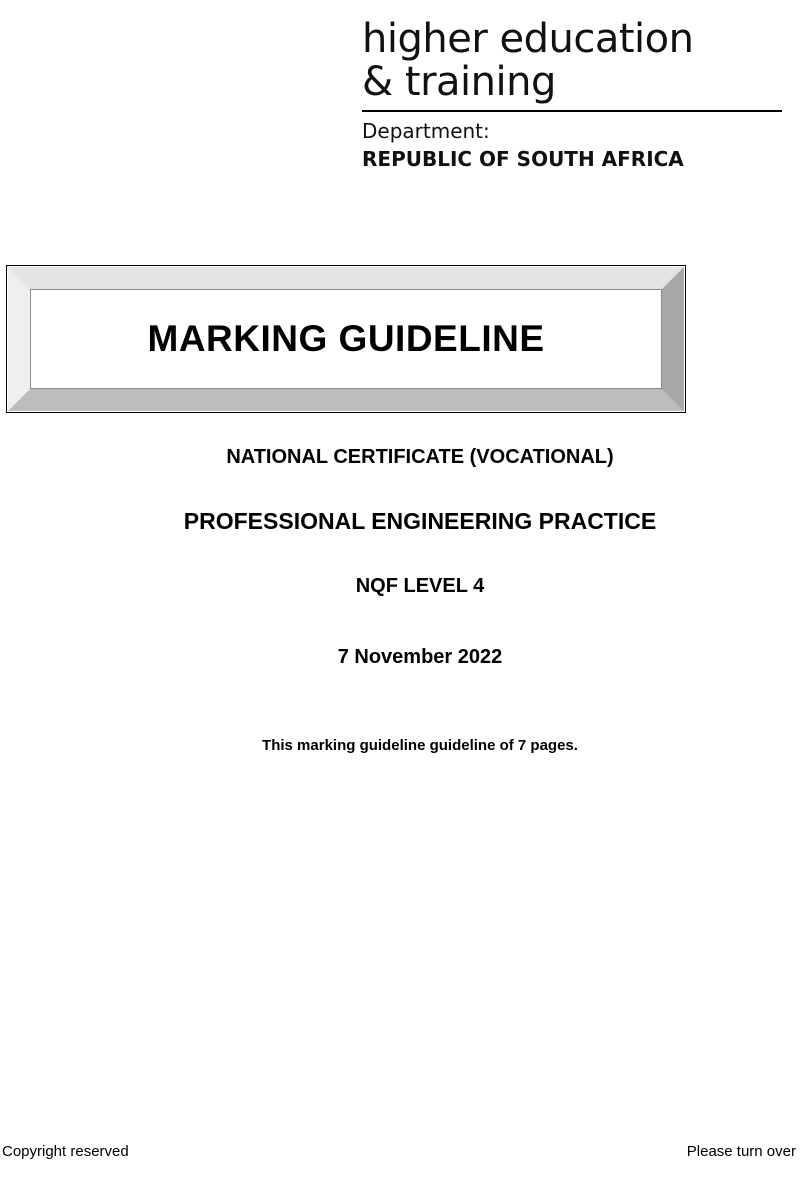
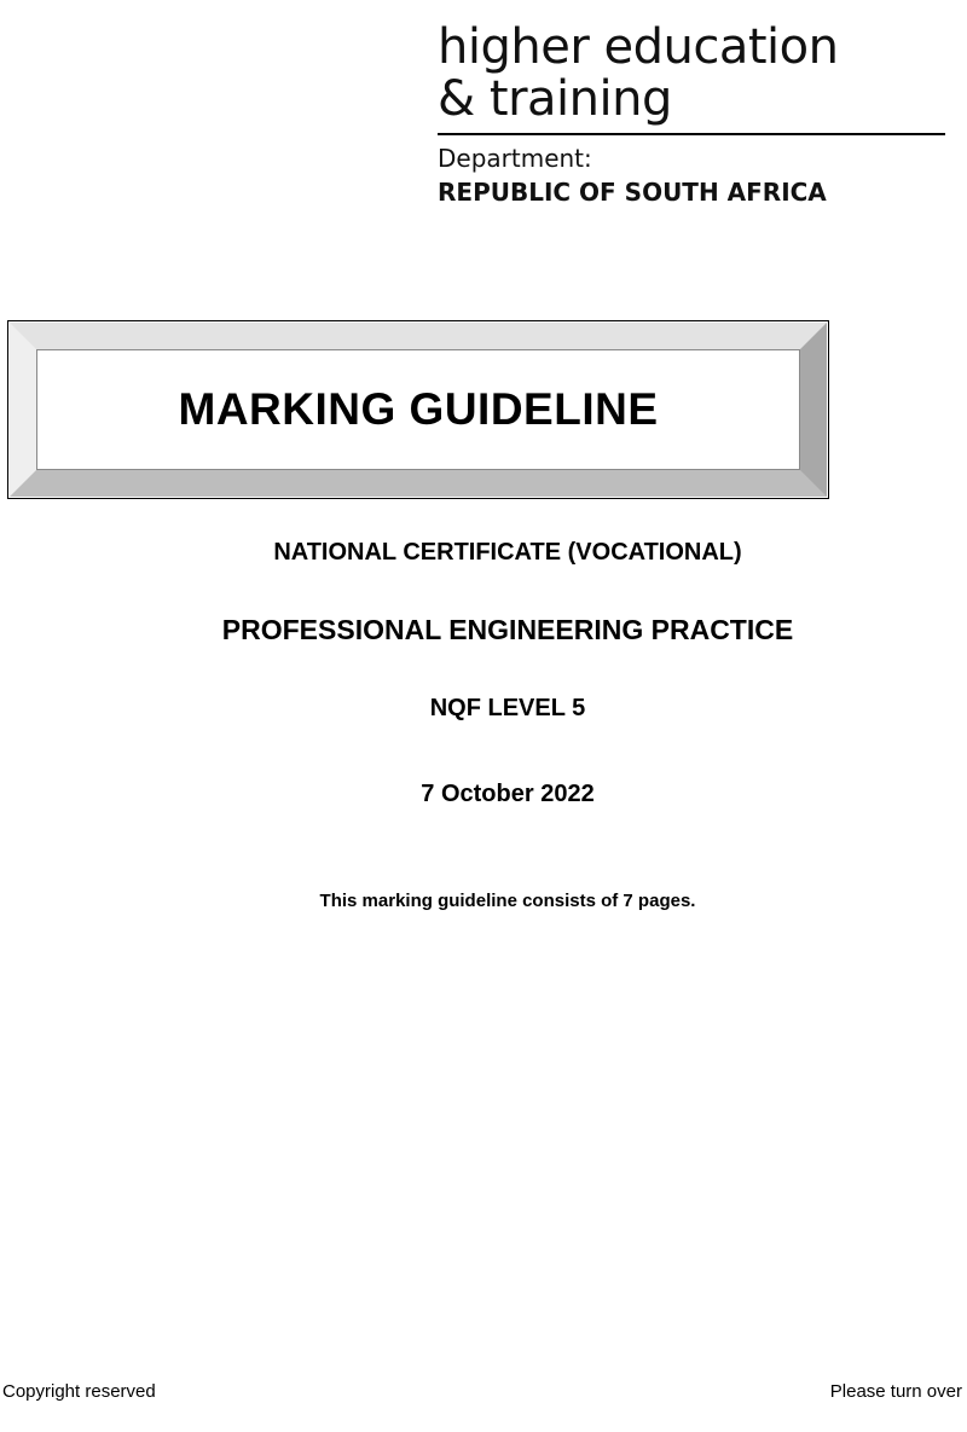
  higher education
  & training
  Department:
  REPUBLIC OF SOUTH AFRICA
  MARKING GUIDELINE
  NATIONAL CERTIFICATE (VOCATIONAL)
  PROFESSIONAL ENGINEERING PRACTICE
- NQF LEVEL 4
+ NQF LEVEL 5
- 7 November 2022
+ 7 October 2022
- This marking guideline guideline of 7 pages.
+ This marking guideline consists of 7 pages.
  Copyright reserved
  Please turn over
